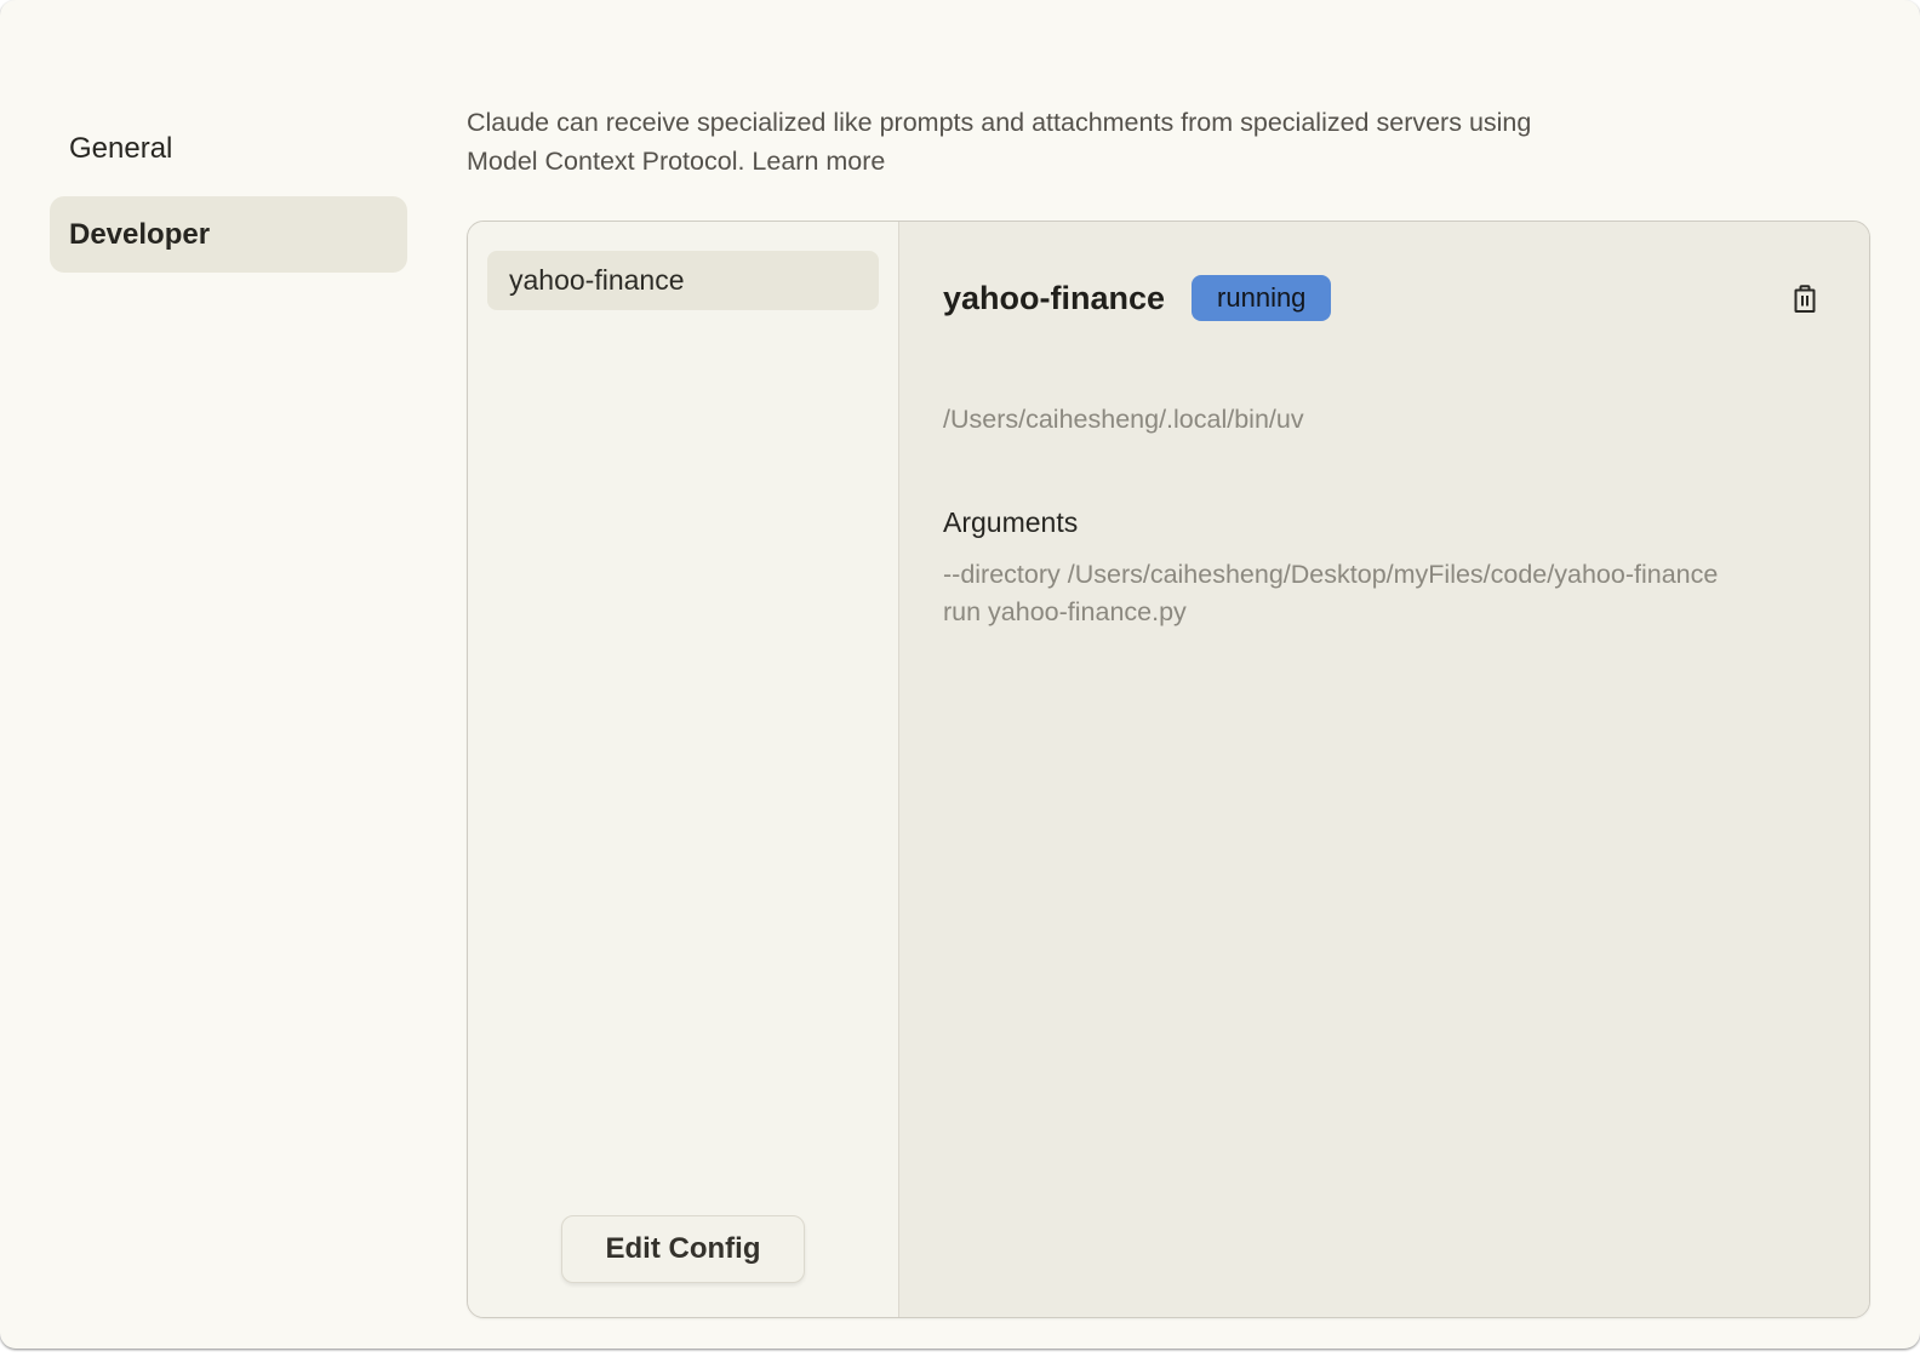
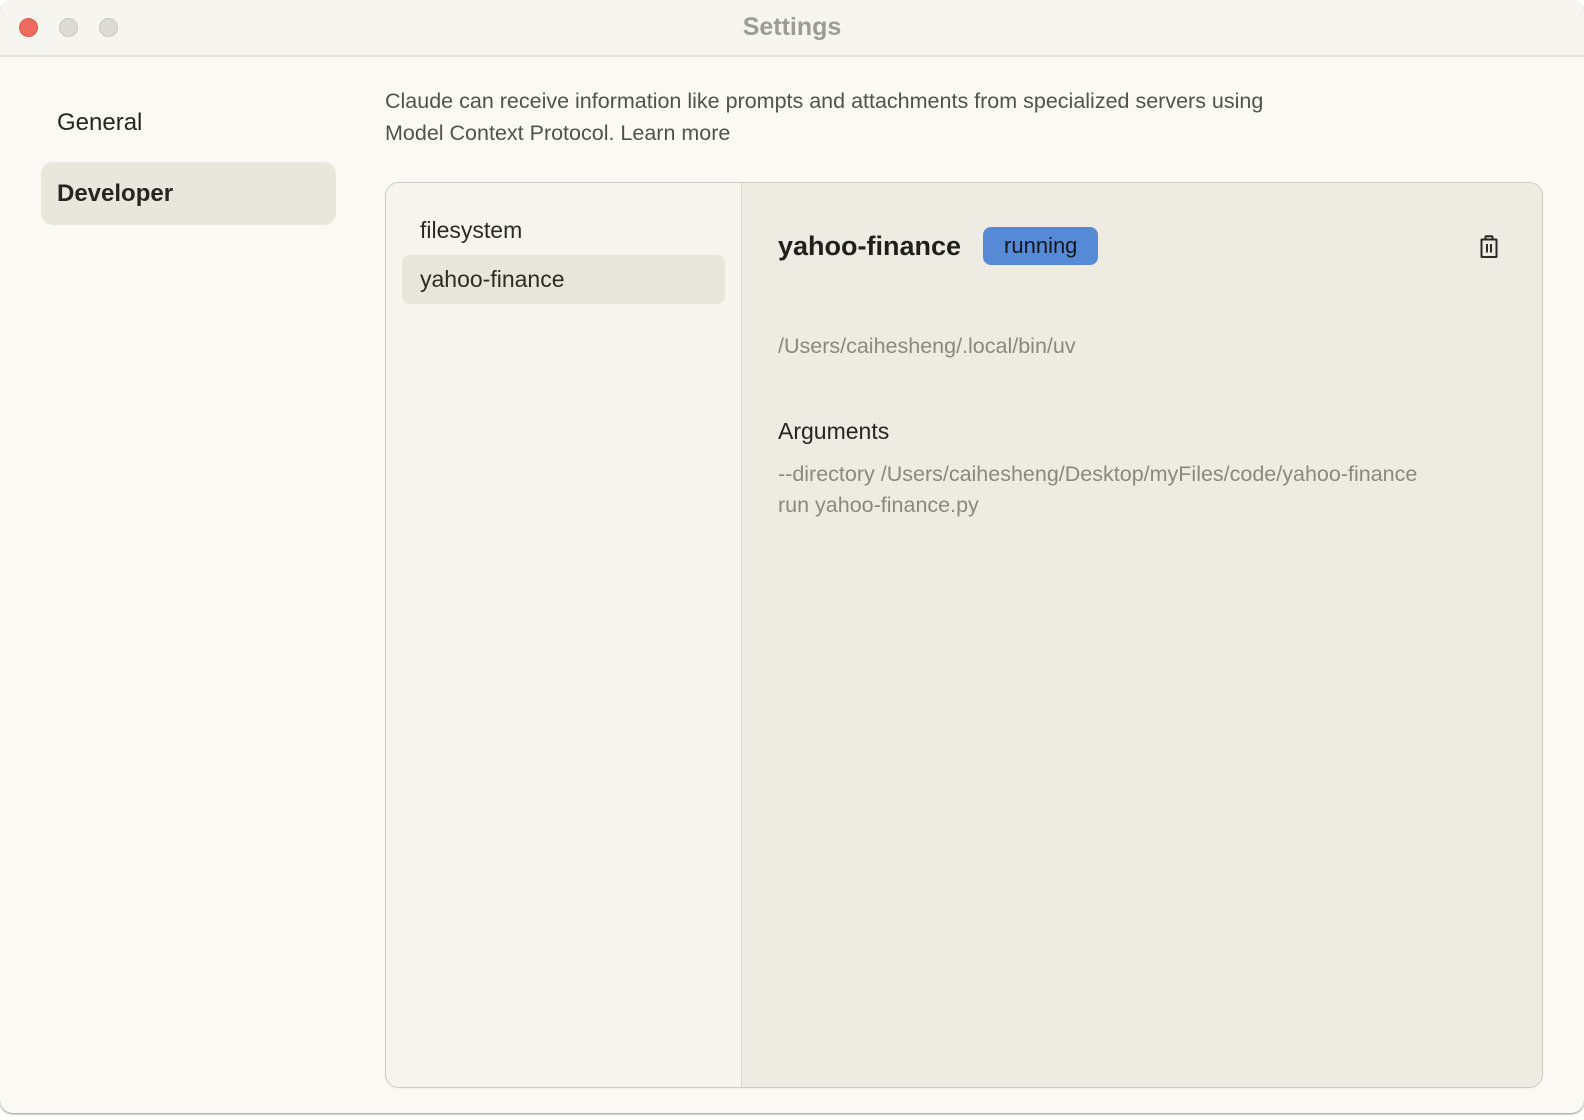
+ Settings
  General
  Developer
- Claude can receive specialized like prompts and attachments from specialized servers using Model Context Protocol. Learn more
+ Claude can receive information like prompts and attachments from specialized servers using Model Context Protocol. Learn more
+ filesystem
  yahoo-finance
- Edit Config
  yahoo-finance
  running
  /Users/caihesheng/.local/bin/uv
  Arguments
  --directory /Users/caihesheng/Desktop/myFiles/code/yahoo-finance run yahoo-finance.py
